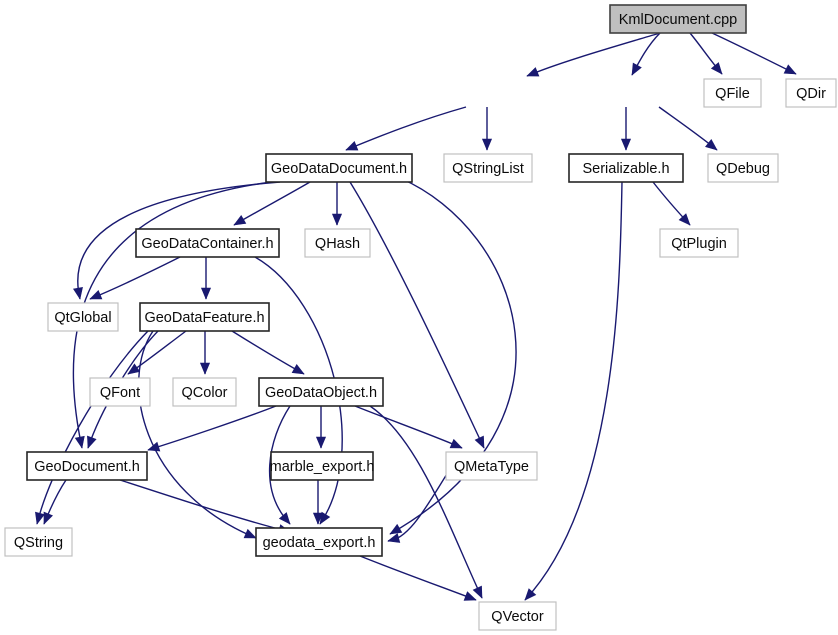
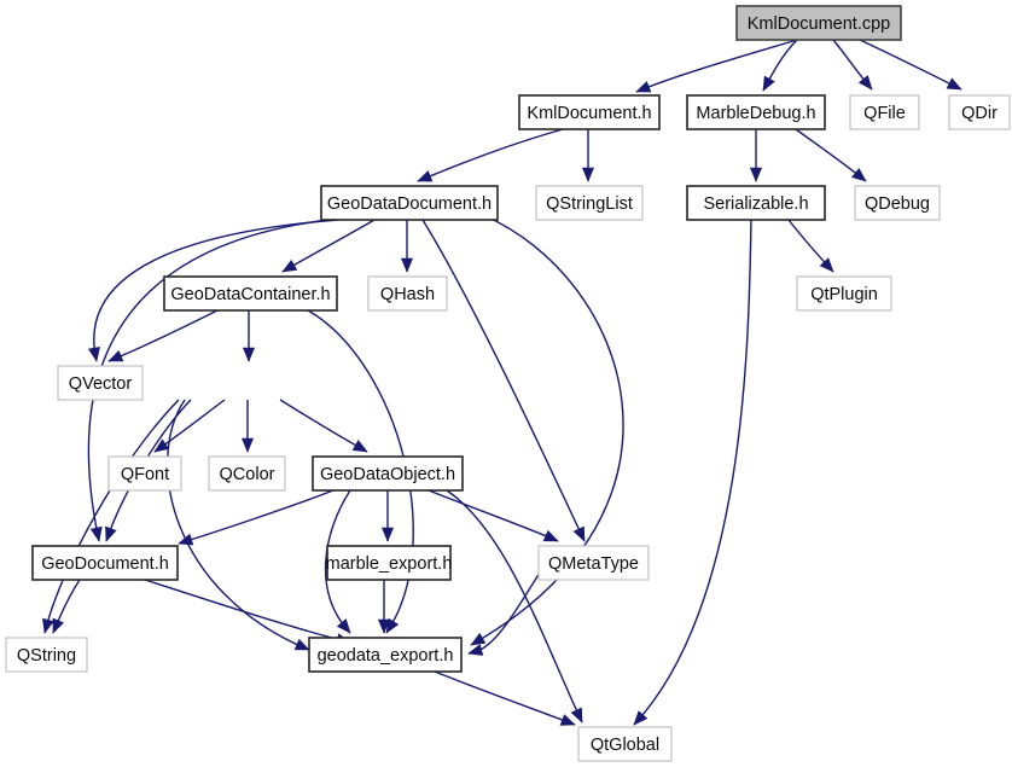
  KmlDocument.cpp
+ KmlDocument.h
+ MarbleDebug.h
  QFile
  QDir
  GeoDataDocument.h
  QStringList
  Serializable.h
  QDebug
  GeoDataContainer.h
  QHash
  QtPlugin
- QtGlobal
+ QVector
- GeoDataFeature.h
  QFont
  QColor
  GeoDataObject.h
  GeoDocument.h
  marble_export.h
  QMetaType
  QString
  geodata_export.h
- QVector
+ QtGlobal
